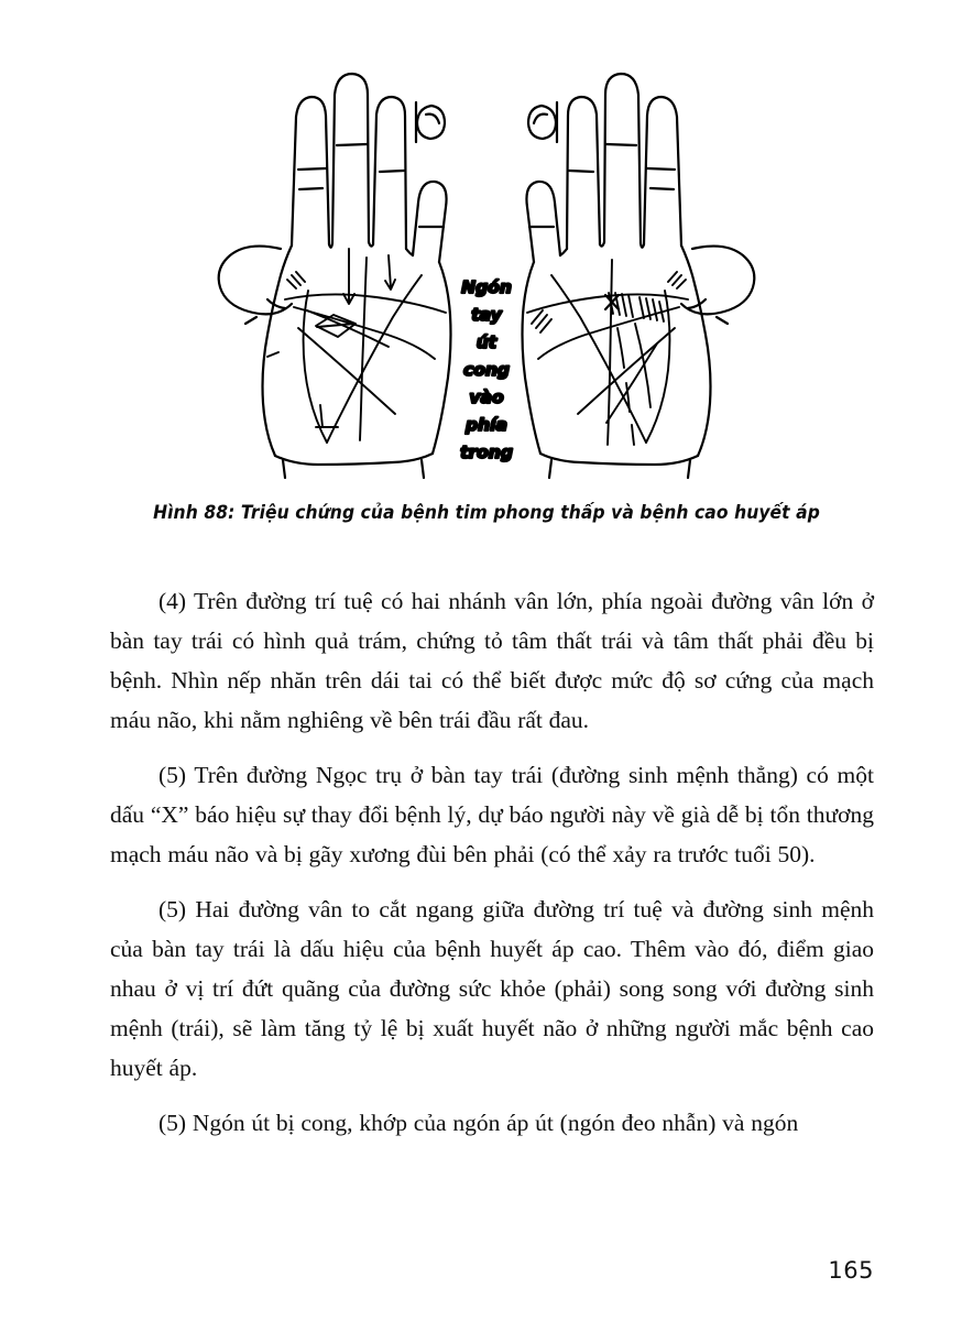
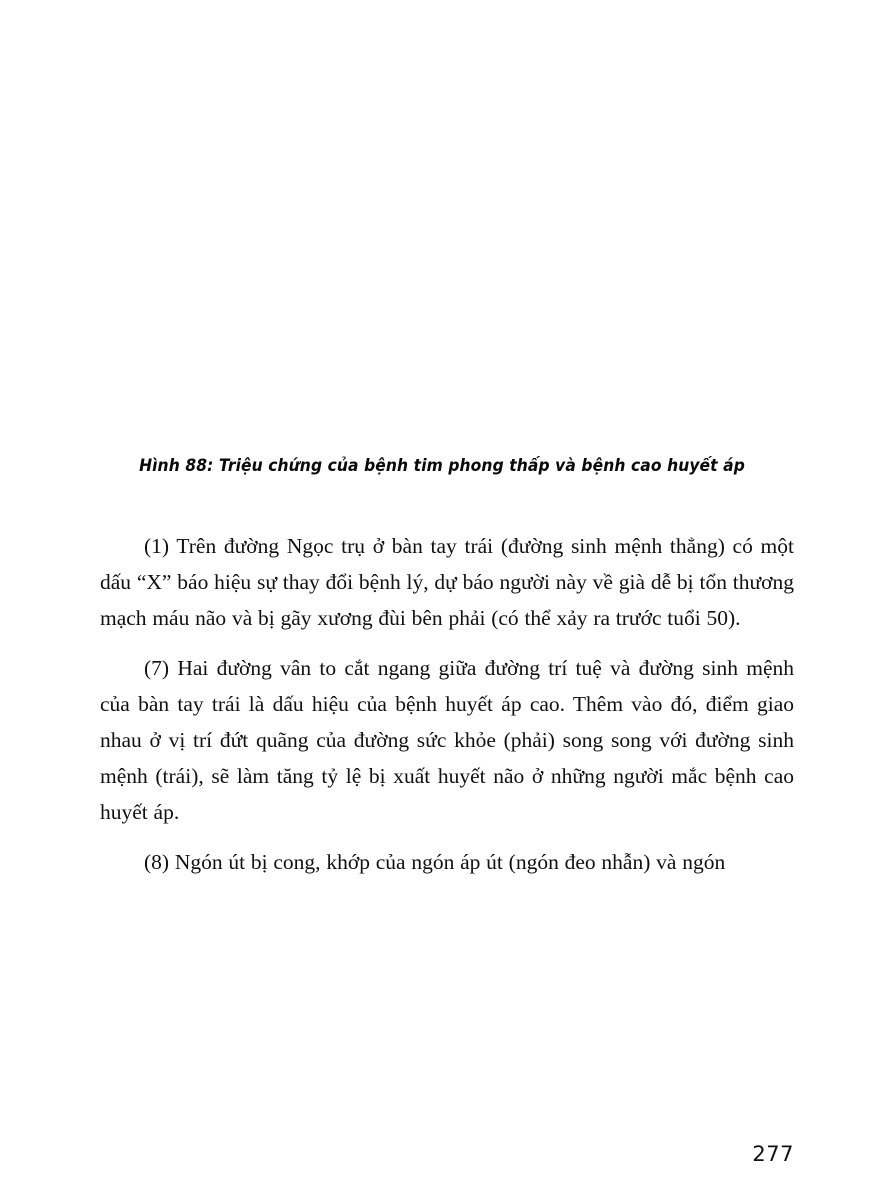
- Ngón
- tay
- út
- cong
- vào
- phía
- trong
  Hình 88: Triệu chứng của bệnh tim phong thấp và bệnh cao huyết áp
- (4) Trên đường trí tuệ có hai nhánh vân lớn, phía ngoài đường vân lớn ở bàn tay trái có hình quả trám, chứng tỏ tâm thất trái và tâm thất phải đều bị bệnh. Nhìn nếp nhăn trên dái tai có thể biết được mức độ sơ cứng của mạch máu não, khi nằm nghiêng về bên trái đầu rất đau.
- (5) Trên đường Ngọc trụ ở bàn tay trái (đường sinh mệnh thẳng) có một dấu “X” báo hiệu sự thay đổi bệnh lý, dự báo người này về già dễ bị tổn thương mạch máu não và bị gãy xương đùi bên phải (có thể xảy ra trước tuổi 50).
+ (1) Trên đường Ngọc trụ ở bàn tay trái (đường sinh mệnh thẳng) có một dấu “X” báo hiệu sự thay đổi bệnh lý, dự báo người này về già dễ bị tổn thương mạch máu não và bị gãy xương đùi bên phải (có thể xảy ra trước tuổi 50).
- (5) Hai đường vân to cắt ngang giữa đường trí tuệ và đường sinh mệnh của bàn tay trái là dấu hiệu của bệnh huyết áp cao. Thêm vào đó, điểm giao nhau ở vị trí đứt quãng của đường sức khỏe (phải) song song với đường sinh mệnh (trái), sẽ làm tăng tỷ lệ bị xuất huyết não ở những người mắc bệnh cao huyết áp.
+ (7) Hai đường vân to cắt ngang giữa đường trí tuệ và đường sinh mệnh của bàn tay trái là dấu hiệu của bệnh huyết áp cao. Thêm vào đó, điểm giao nhau ở vị trí đứt quãng của đường sức khỏe (phải) song song với đường sinh mệnh (trái), sẽ làm tăng tỷ lệ bị xuất huyết não ở những người mắc bệnh cao huyết áp.
- (5) Ngón út bị cong, khớp của ngón áp út (ngón đeo nhẫn) và ngón
+ (8) Ngón út bị cong, khớp của ngón áp út (ngón đeo nhẫn) và ngón
- 165
+ 277
